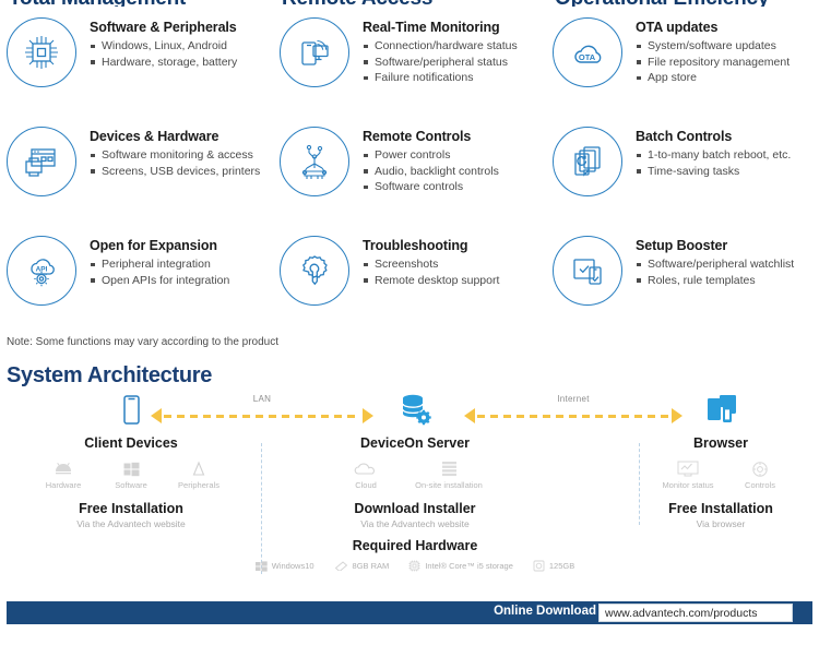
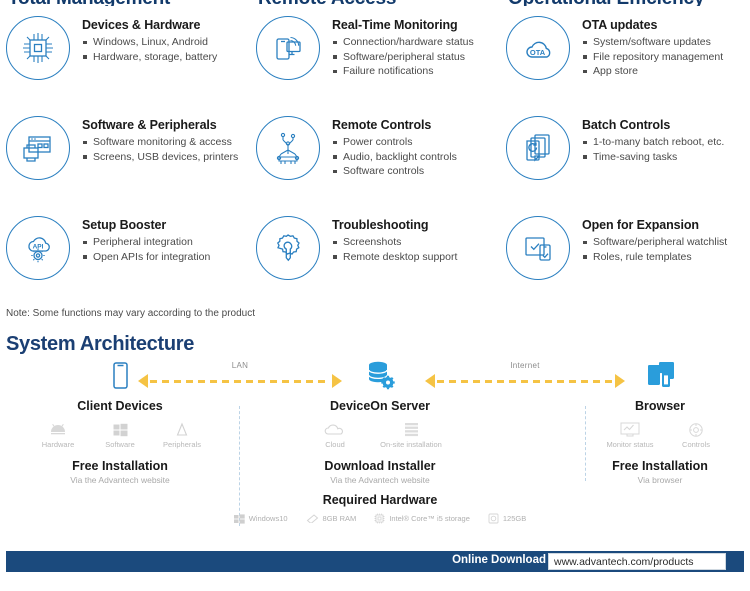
- Software & Peripherals
+ Devices & Hardware
  Windows, Linux, Android
  Hardware, storage, battery
- Devices & Hardware
+ Software & Peripherals
  Software monitoring & access
  Screens, USB devices, printers
- Open for Expansion
+ Setup Booster
  Peripheral integration
  Open APIs for integration
  Real-Time Monitoring
  Connection/hardware status
  Software/peripheral status
  Failure notifications
  Remote Controls
  Power controls
  Audio, backlight controls
  Software controls
  Troubleshooting
  Screenshots
  Remote desktop support
  OTA
  OTA updates
  System/software updates
  File repository management
  App store
  Batch Controls
  1-to-many batch reboot, etc.
  Time-saving tasks
- Setup Booster
+ Open for Expansion
  Software/peripheral watchlist
  Roles, rule templates
  Note: Some functions may vary according to the product
  System Architecture
  LAN
  Internet
  Client Devices
  Hardware
  Software
  Peripherals
  Free Installation
  Via the Advantech website
  DeviceOn Server
  Cloud
  On-site installation
  Download Installer
  Via the Advantech website
  Required Hardware
  Windows10
  8GB RAM
  Intel® Core™ i5 storage
  125GB
  Browser
  Monitor status
  Controls
  Free Installation
  Via browser
  Online Download
  www.advantech.com/products
